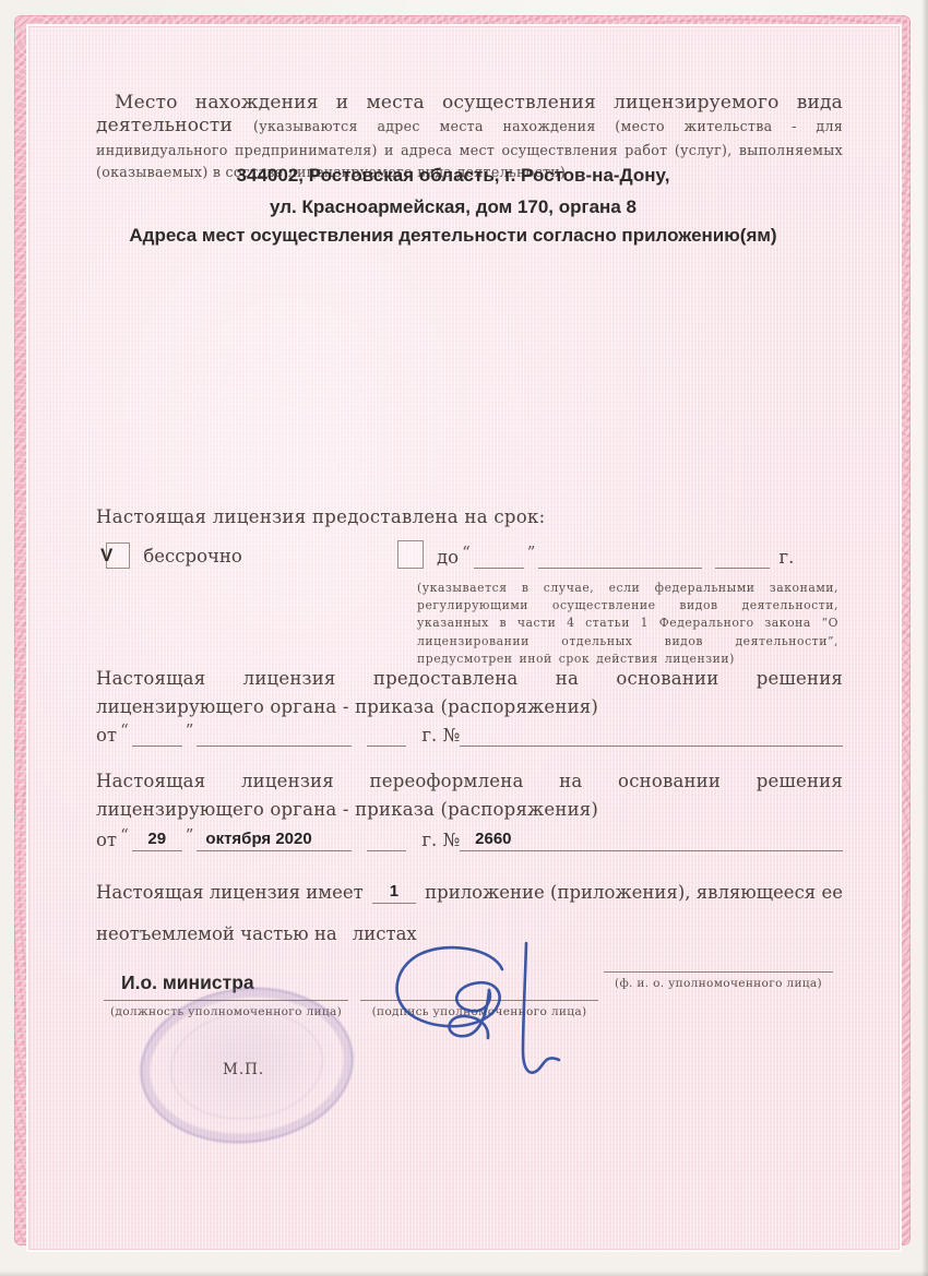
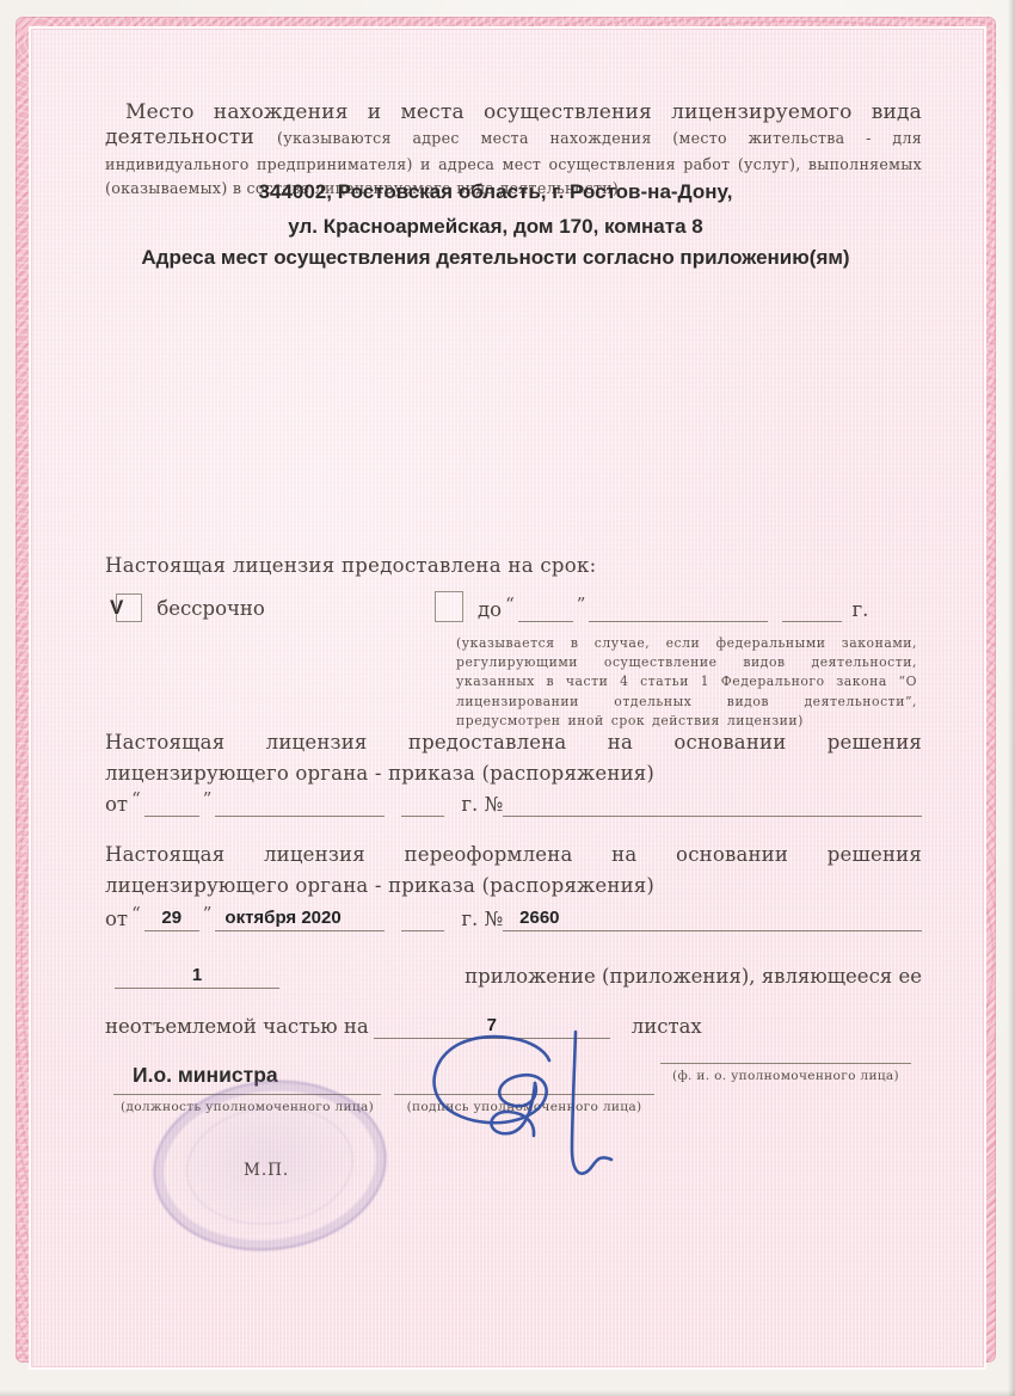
  Место нахождения и места осуществления лицензируемого вида деятельности (указываются адрес места нахождения (место жительства - для индивидуального предпринимателя) и адреса мест осуществления работ (услуг), выполняемых (оказываемых) в составе лицензируемого вида деятельности)
  344002, Ростовская область, г. Ростов-на-Дону,
- ул. Красноармейская, дом 170, органа 8
+ ул. Красноармейская, дом 170, комната 8
  Адреса мест осуществления деятельности согласно приложению(ям)
  Настоящая лицензия предоставлена на срок:
  V
  бессрочно
  до
  “
  ”
  г.
  (указывается в случае, если федеральными законами, регулирующими осуществление видов деятельности, указанных в части 4 статьи 1 Федерального закона “О лицензировании отдельных видов деятельности”, предусмотрен иной срок действия лицензии)
  Настоящая лицензия предоставлена на основании решения лицензирующего органа - приказа (распоряжения)
  от
  “
  ”
  г. №
  Настоящая лицензия переоформлена на основании решения лицензирующего органа - приказа (распоряжения)
  от
  “
  29
  ”
  октября 2020
  г. №
  2660
- Настоящая лицензия имеет
  1
  приложение (приложения), являющееся ее
  неотъемлемой частью на
+ 7
  листах
  И.о. министра
  (подпись уполнмоченного лица)
  (ф. и. о. уполномоченного лица)
  М.П.
